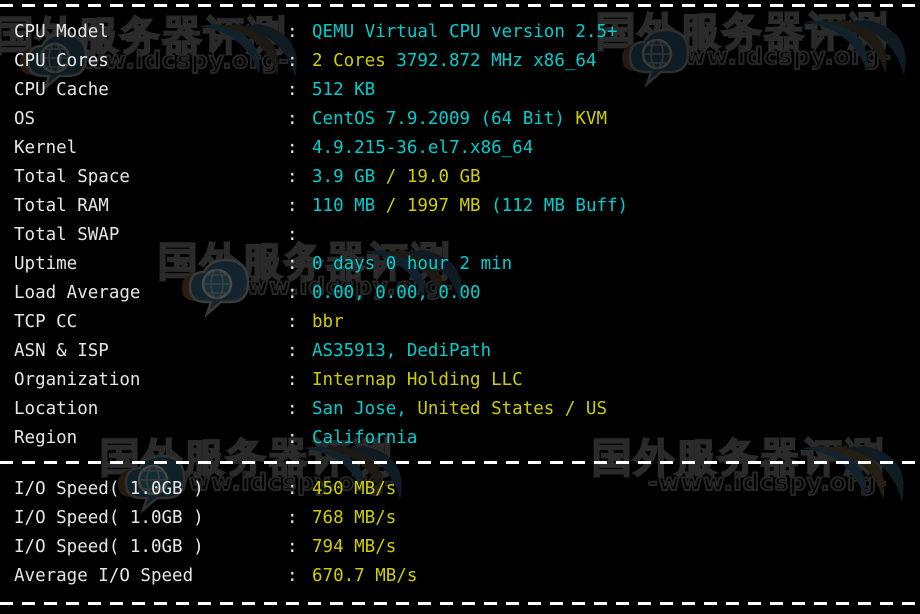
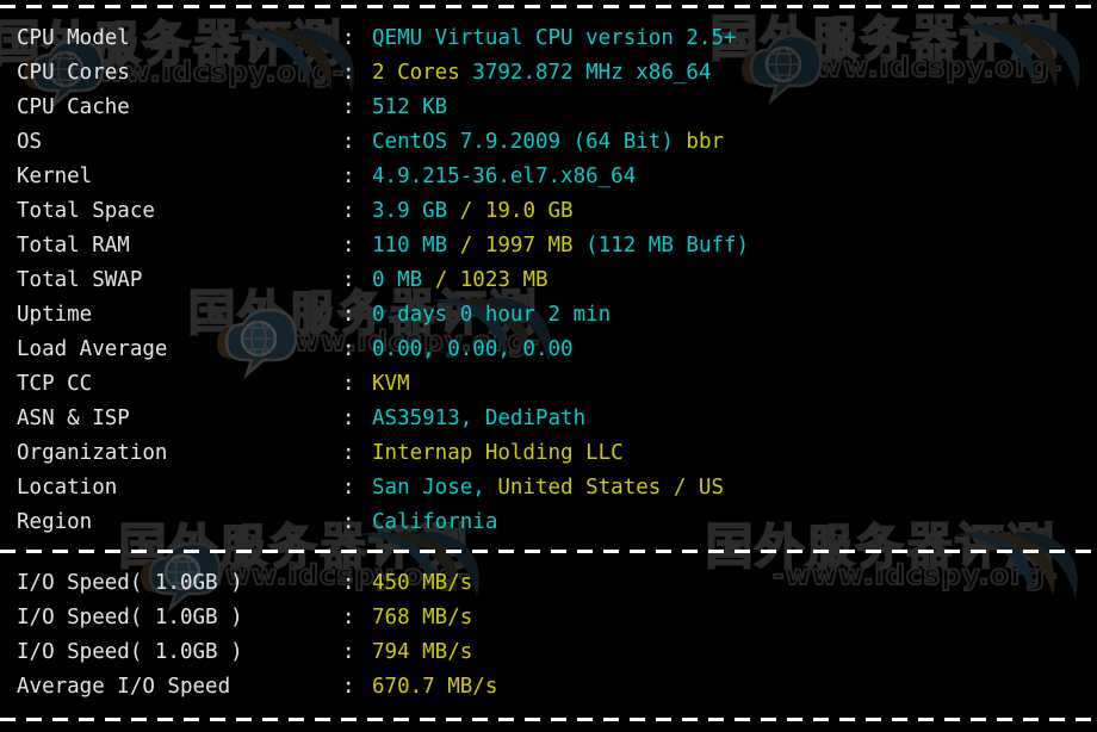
  国服务器评
  ww.idcspy.og-
  国服务器评
  ww.idcspy.org
  国服务器评
  ww.idcspy.og-
  国服务器评
  ww.idcspy.o-
  国外服务器评
  -www.idcspy.org
  CPU Model
  :
  QEMU Virtual CPU version 2.5+
  CPU Cores
  :
  2 Cores 3792.872 MHz x86_64
  CPU Cache
  :
  512 KB
  OS
  :
- CentOS 7.9.2009 (64 Bit) KVM
+ CentOS 7.9.2009 (64 Bit) bbr
  Kernel
  :
  4.9.215-36.el7.x86_64
  Total Space
  :
  3.9 GB / 19.0 GB
  Total RAM
  :
  110 MB / 1997 MB (112 MB Buff)
  Total SWAP
  :
+ 0 MB / 1023 MB
  Uptime
  :
  0 days 0 hour 2 min
  Load Average
  :
  0.00, 0.00, 0.00
  TCP CC
  :
- bbr
+ KVM
  ASN & ISP
  :
  AS35913, DediPath
  Organization
  :
  Internap Holding LLC
  Location
  :
  San Jose, United States / US
  Region
  :
  California
  I/O Speed( 1.0GB )
  :
  450 MB/s
  I/O Speed( 1.0GB )
  :
  768 MB/s
  I/O Speed( 1.0GB )
  :
  794 MB/s
  Average I/O Speed
  :
  670.7 MB/s
